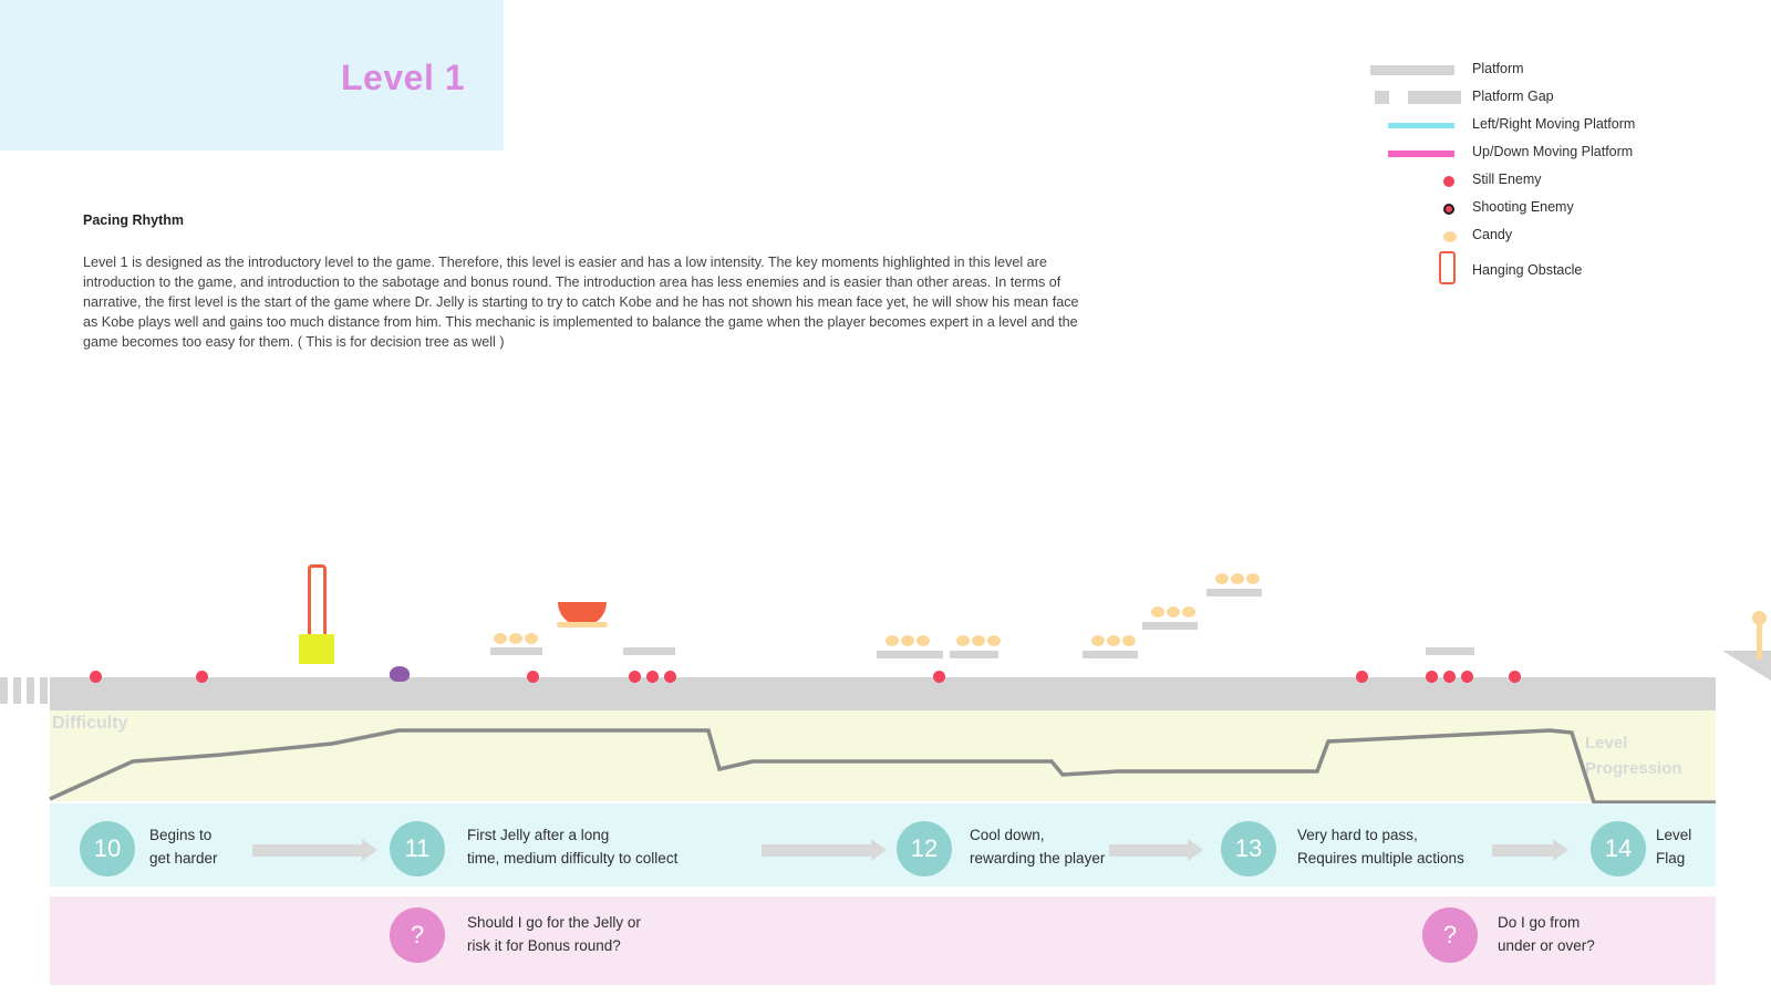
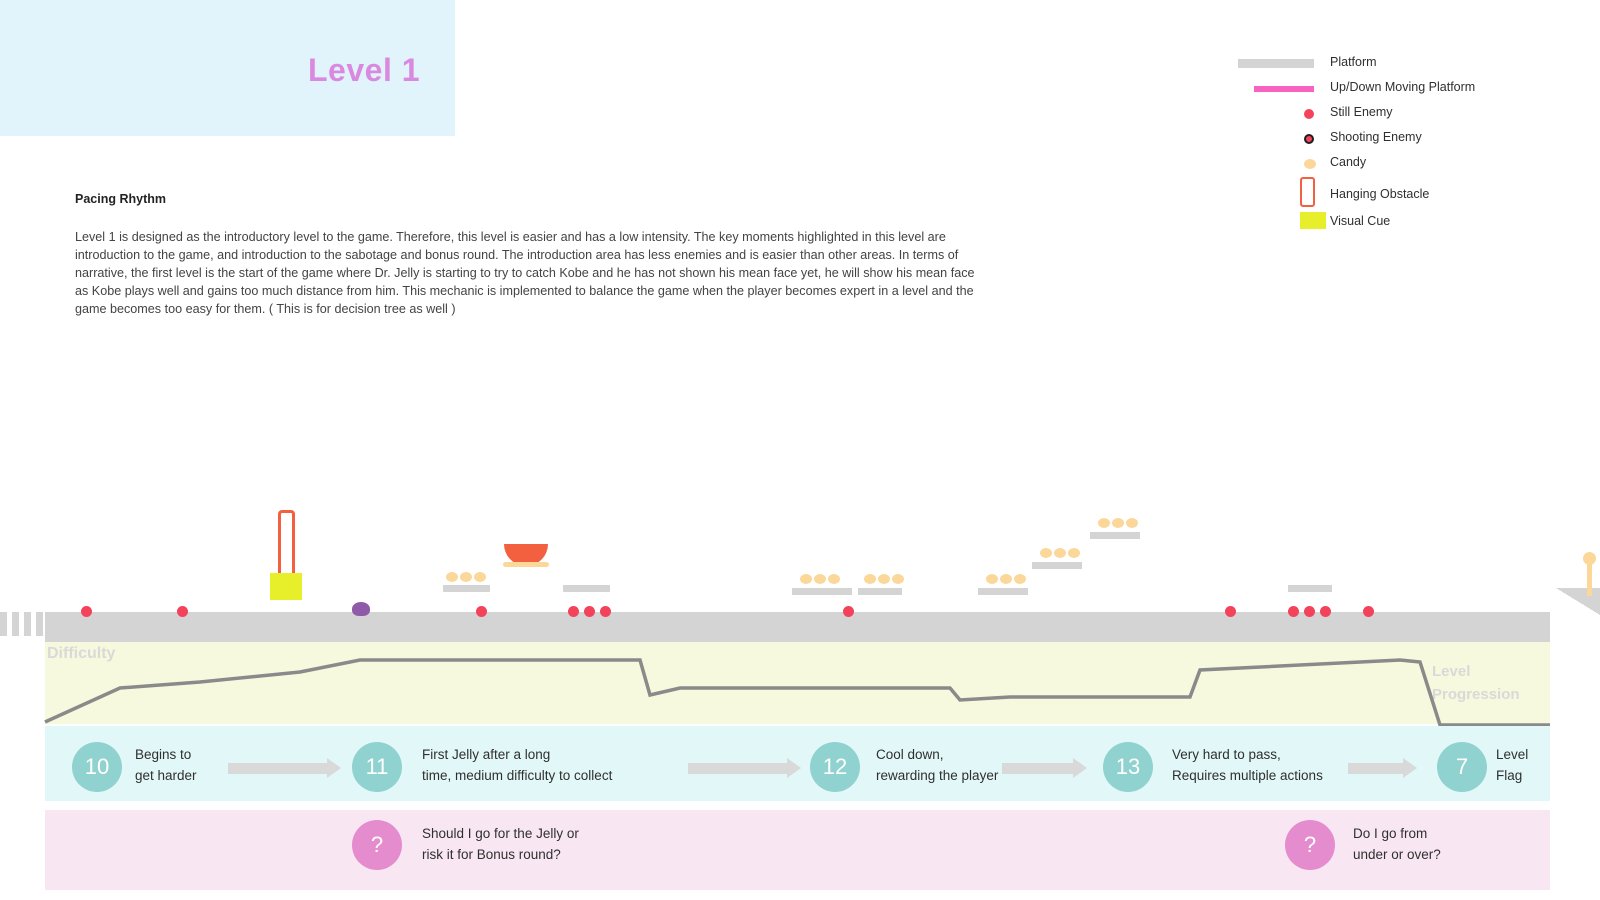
  Level 1
  Pacing Rhythm
  Level 1 is designed as the introductory level to the game. Therefore, this level is easier and has a low intensity. The key moments highlighted in this level are introduction to the game, and introduction to the sabotage and bonus round. The introduction area has less enemies and is easier than other areas. In terms of narrative, the first level is the start of the game where Dr. Jelly is starting to try to catch Kobe and he has not shown his mean face yet, he will show his mean face as Kobe plays well and gains too much distance from him. This mechanic is implemented to balance the game when the player becomes expert in a level and the game becomes too easy for them. ( This is for decision tree as well )
  Platform
- Platform Gap
- Left/Right Moving Platform
  Up/Down Moving Platform
  Still Enemy
  Shooting Enemy
  Candy
  Hanging Obstacle
+ Visual Cue
  Difficulty
  Level Progression
  10
  Begins to
  get harder
  11
  First Jelly after a long
  time, medium difficulty to collect
  12
  Cool down,
  rewarding the player
  13
  Very hard to pass,
  Requires multiple actions
- 14
+ 7
  Level
  Flag
  ?
  Should I go for the Jelly or
  risk it for Bonus round?
  ?
  Do I go from
  under or over?
